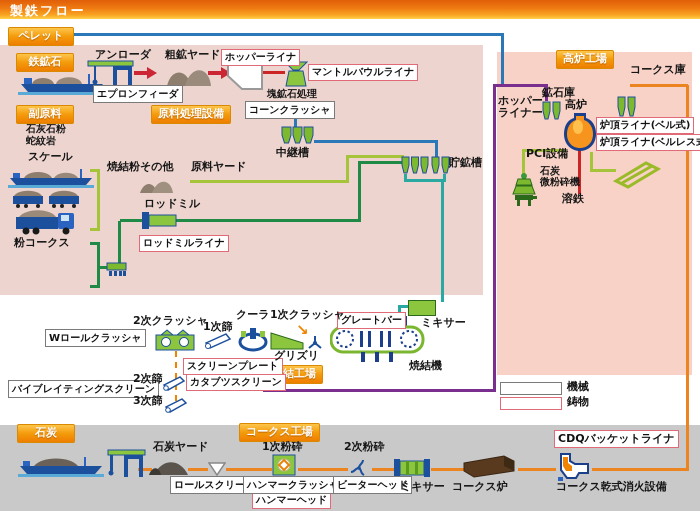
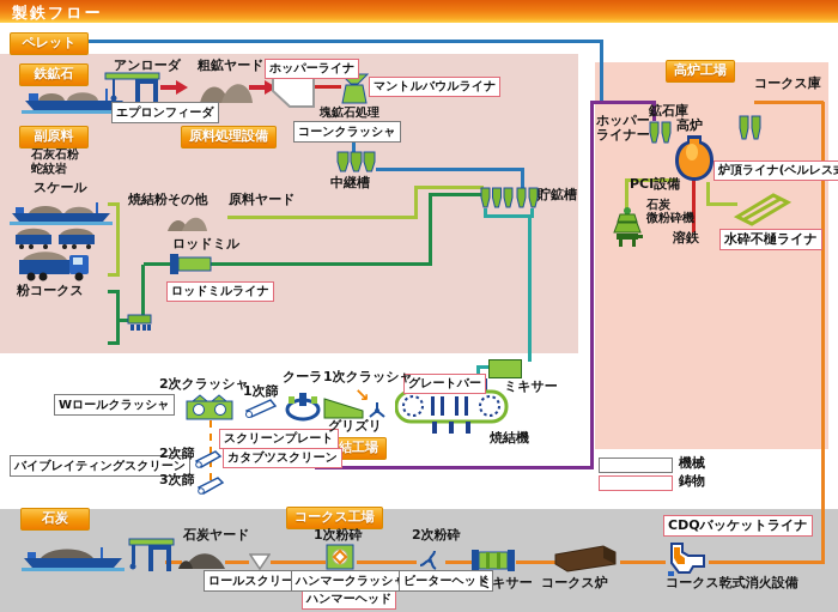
  製鉄フロー
  ↘
  ペレット
  鉄鉱石
  副原料
  原料処理設備
  高炉工場
  結工場
  石炭
  コークス工場
  ホッパーライナ
  マントルバウルライナ
  ロッドミルライナ
- 炉頂ライナ(ベル式)
  炉頂ライナ(ベルレス
+ 水砕不樋ライナ
  グレートバー
  スクリーンプレート
  カタブツスクリーン
  ハンマーヘッド
  CDQバッケットライナ
  エプロンフィーダ
  コーンクラッシャ
  Wロールクラッシャ
  バイブレイティングスクリーン
  ロールスクリー
  ハンマークラッシ
  ビーターヘッド
  機械
  鋳物
  アンローダ
  粗鉱ヤード
  塊鉱石処理
  石灰石粉
  蛇紋岩
  スケール
  粉コークス
  焼結粉その他
  原料ヤード
  ロッドミル
  中継槽
  貯鉱槽
  2次クラッシャ
  1次篩
  クーラ
  1次クラッシャ
  グリズリ
  2次篩
  3次篩
  ミキサー
  焼結機
  コークス庫
  鉱石庫
  ホッパー
  ライナー
  高炉
  PCI設備
  石炭
  微粉砕機
  溶鉄
  石炭ヤード
  1次粉砕
  2次粉砕
  ミキサー
  コークス炉
  コークス乾式消火設備
